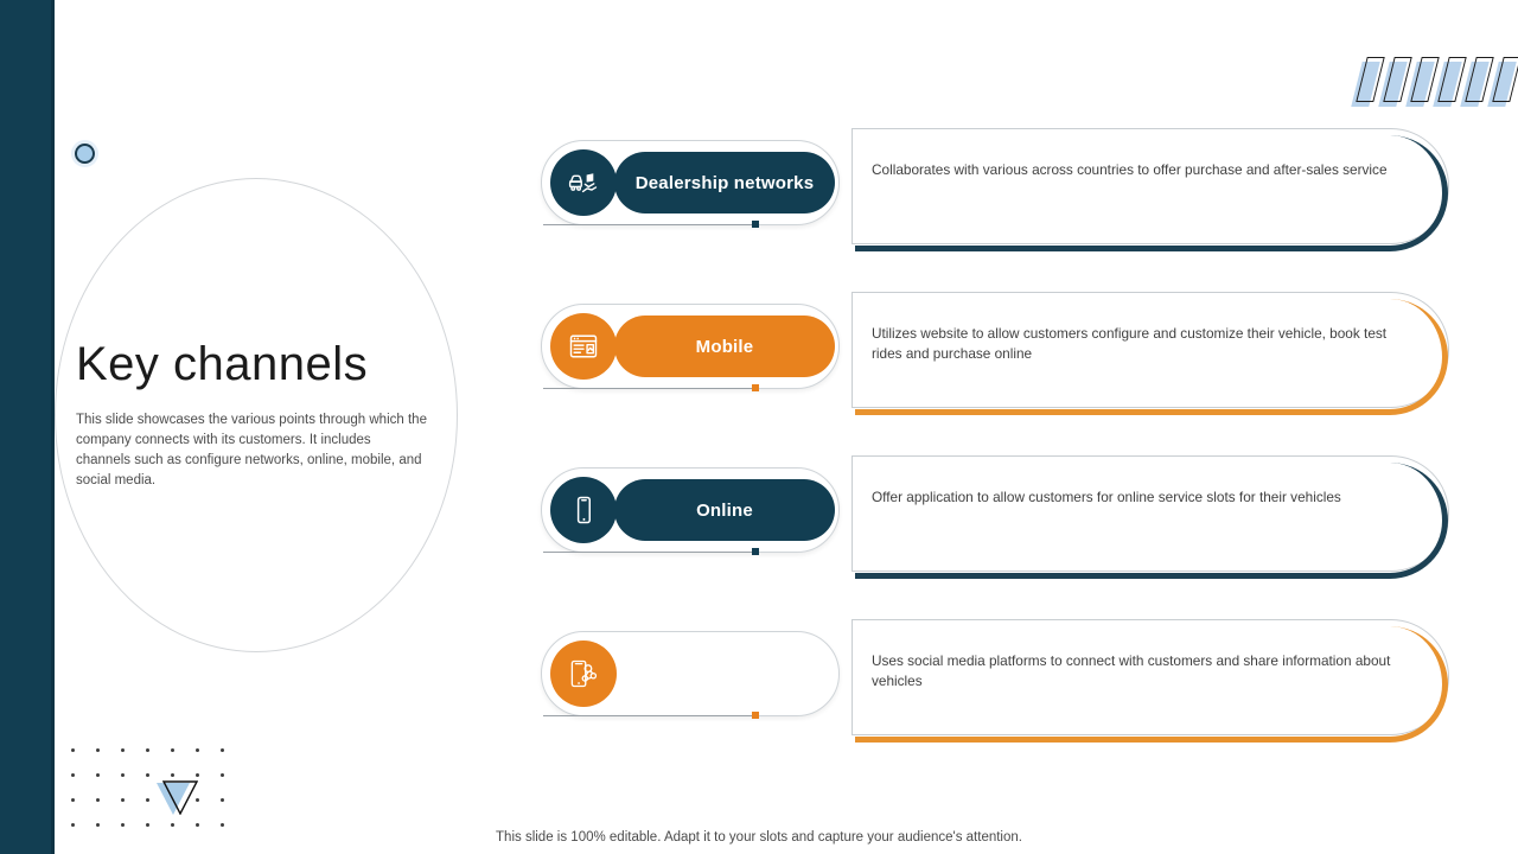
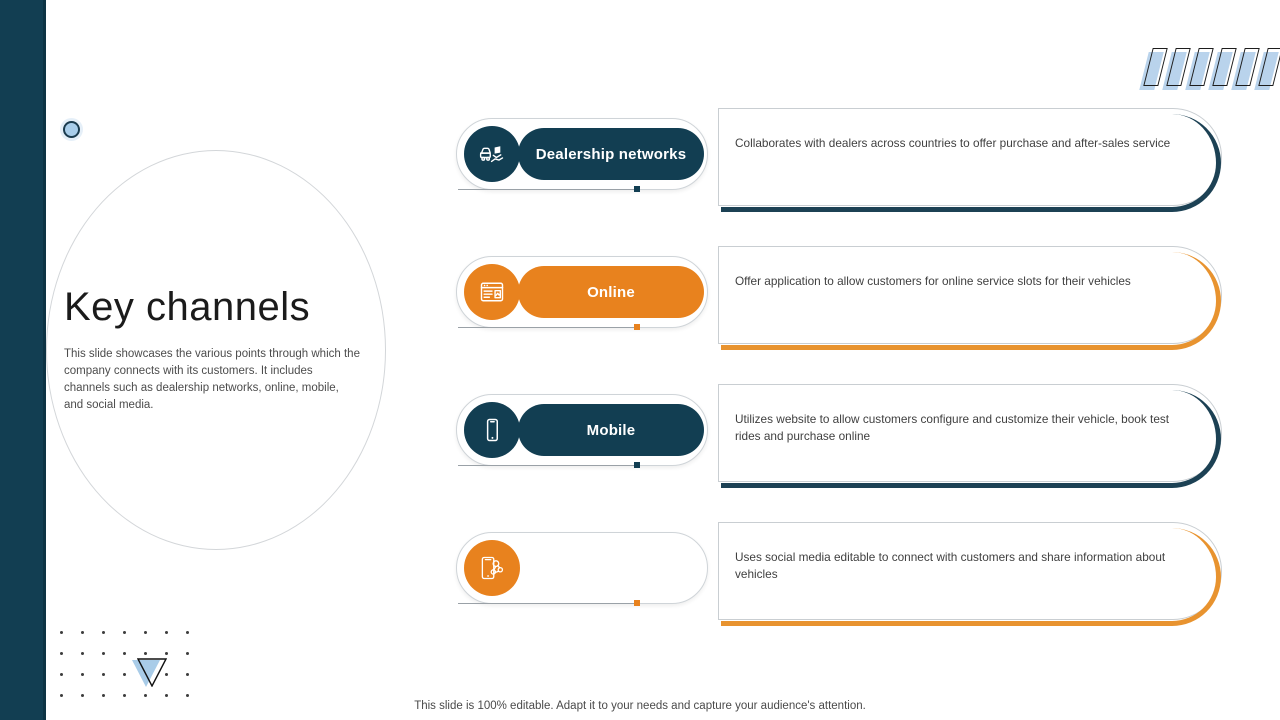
  Key channels
- This slide showcases the various points through which the company connects with its customers. It includes channels such as configure networks, online, mobile, and social media.
+ This slide showcases the various points through which the company connects with its customers. It includes channels such as dealership networks, online, mobile, and social media.
  Dealership networks
- Collaborates with various across countries to offer purchase and after-sales service
+ Collaborates with dealers across countries to offer purchase and after-sales service
- Mobile
+ Online
- Utilizes website to allow customers configure and customize their vehicle, book test rides and purchase online
+ Offer application to allow customers for online service slots for their vehicles
- Online
+ Mobile
- Offer application to allow customers for online service slots for their vehicles
+ Utilizes website to allow customers configure and customize their vehicle, book test rides and purchase online
- Uses social media platforms to connect with customers and share information about vehicles
+ Uses social media editable to connect with customers and share information about vehicles
- This slide is 100% editable. Adapt it to your slots and capture your audience's attention.
+ This slide is 100% editable. Adapt it to your needs and capture your audience's attention.
